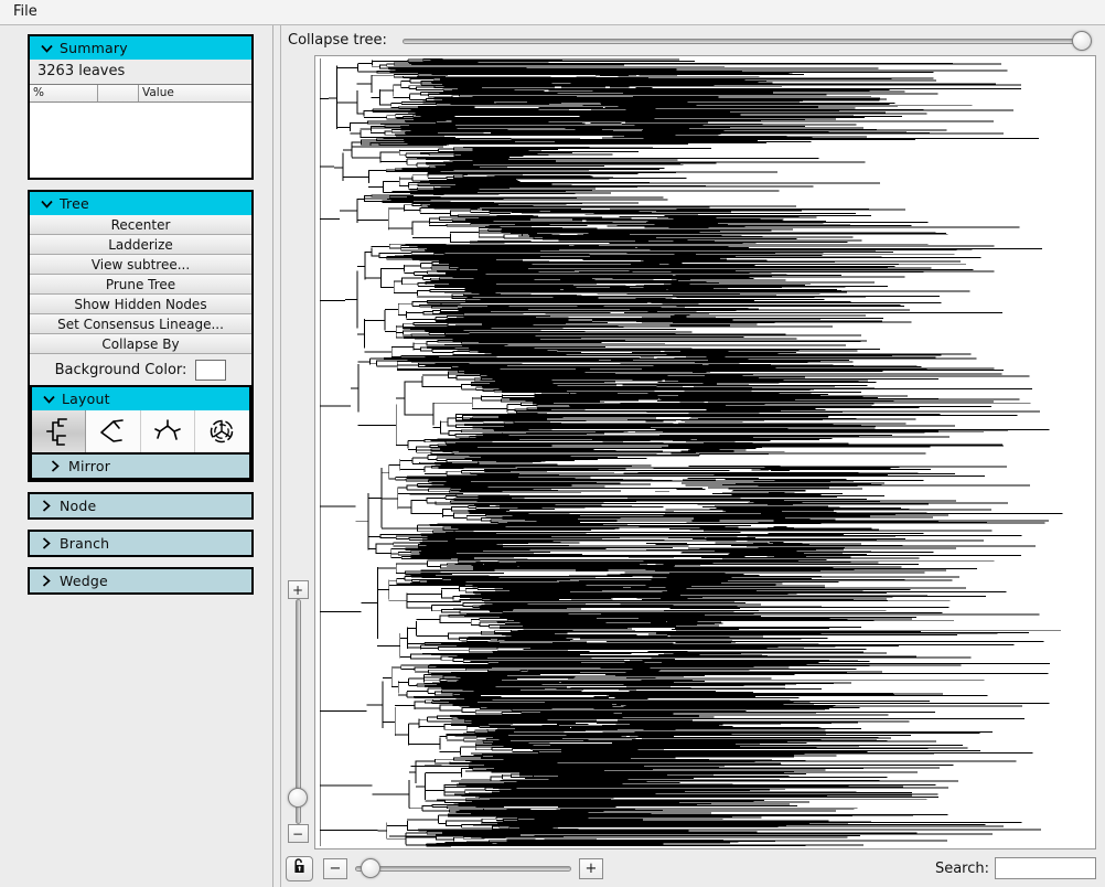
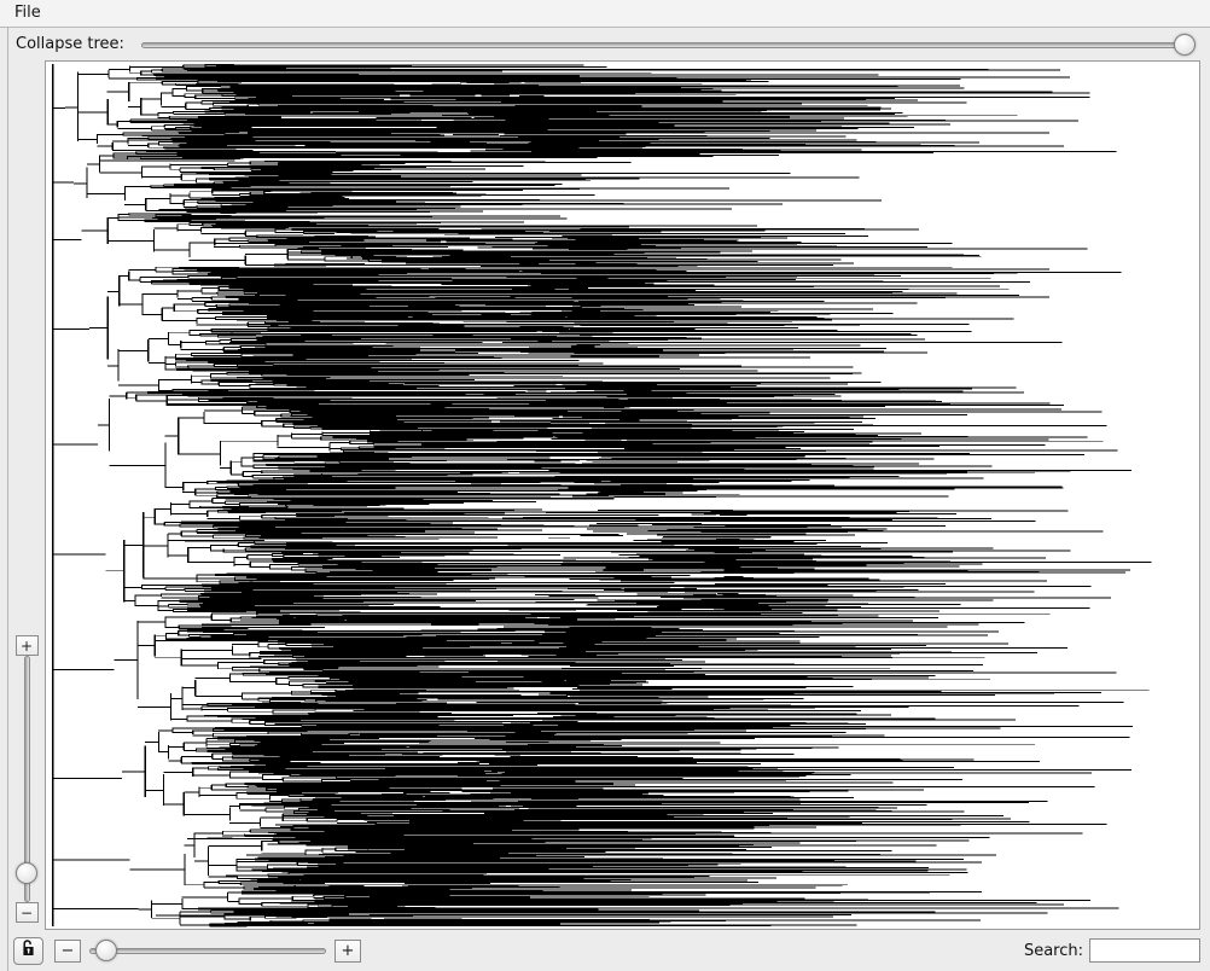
  File
- Summary
- 3263 leaves
- %
- Value
- Tree
- Recenter
- Ladderize
- View subtree...
- Prune Tree
- Show Hidden Nodes
- Set Consensus Lineage...
- Collapse By
- Background Color:
- Layout
- Mirror
- Node
- Branch
- Wedge
  Collapse tree:
  +
  −
  −
  +
  Search:
